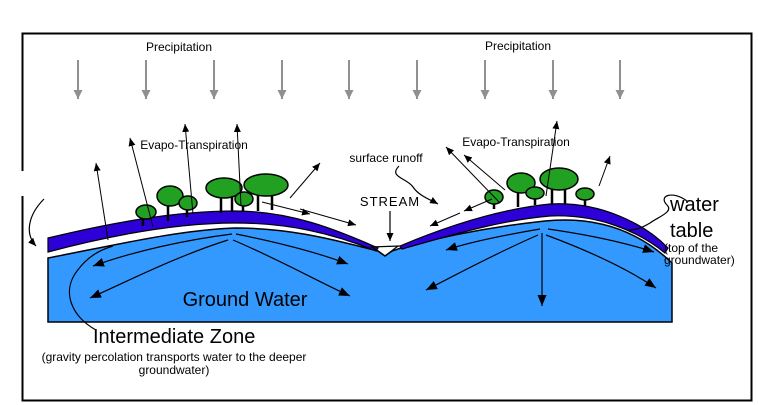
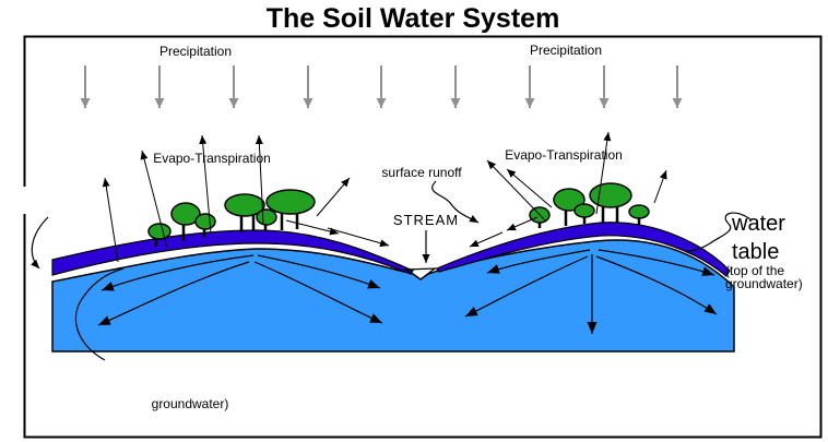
+ The Soil Water System
  Precipitation
  Precipitation
  Evapo-Transpiration
  Evapo-Transpiration
  surface runoff
  STREAM
  water
  table
  (top of the
  groundwater)
- Ground Water
- Intermediate Zone
- (gravity percolation transports water to the deeper
  groundwater)
